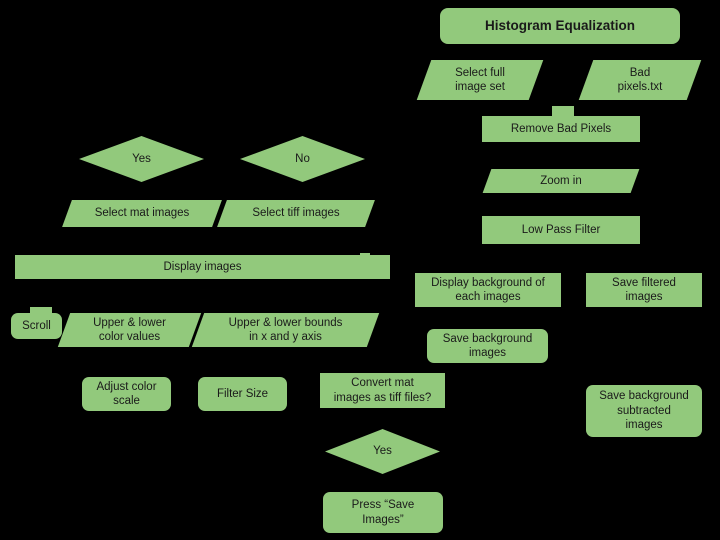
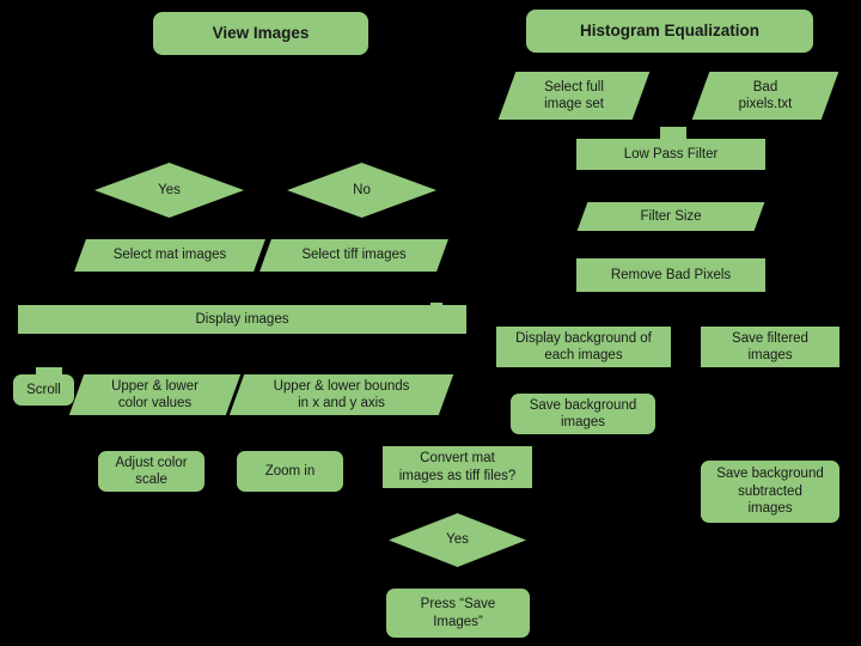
+ View Images
  Histogram Equalization
  Select full
  image set
  Bad
  pixels.txt
- Remove Bad Pixels
+ Low Pass Filter
  Yes
  No
- Zoom in
+ Filter Size
  Select mat images
  Select tiff images
- Low Pass Filter
+ Remove Bad Pixels
  Display images
  Display background of
  each images
  Save filtered
  images
  Scroll
  Upper & lower
  color values
  Upper & lower bounds
  in x and y axis
  Save background
  images
  Adjust color
  scale
- Filter Size
+ Zoom in
  Convert mat
  images as tiff files?
  Save background
  subtracted
  images
  Yes
  Press “Save
  Images”
